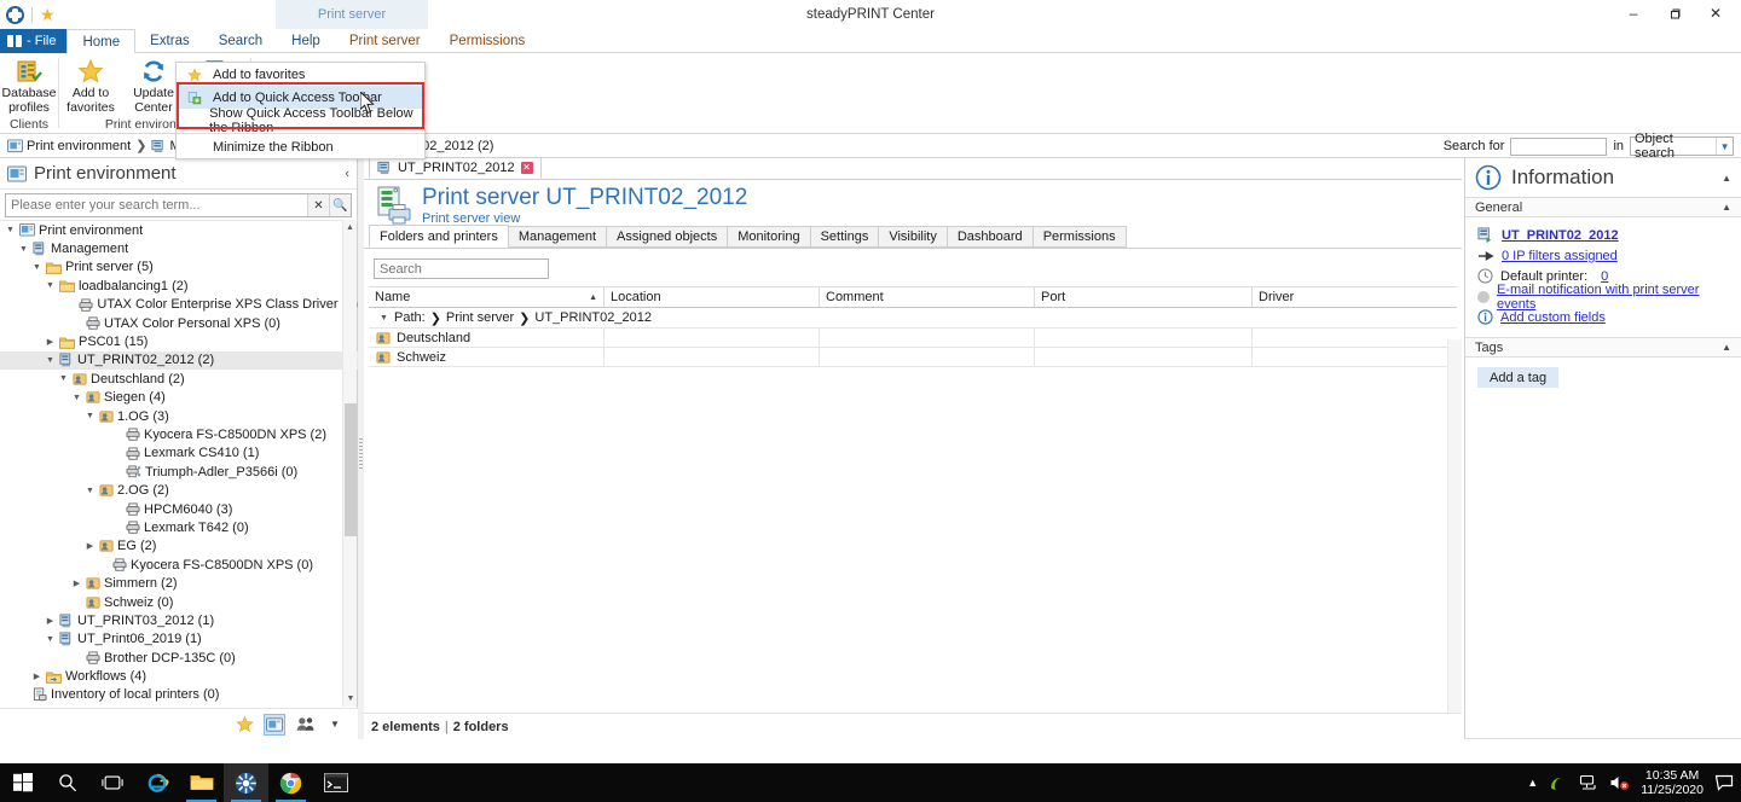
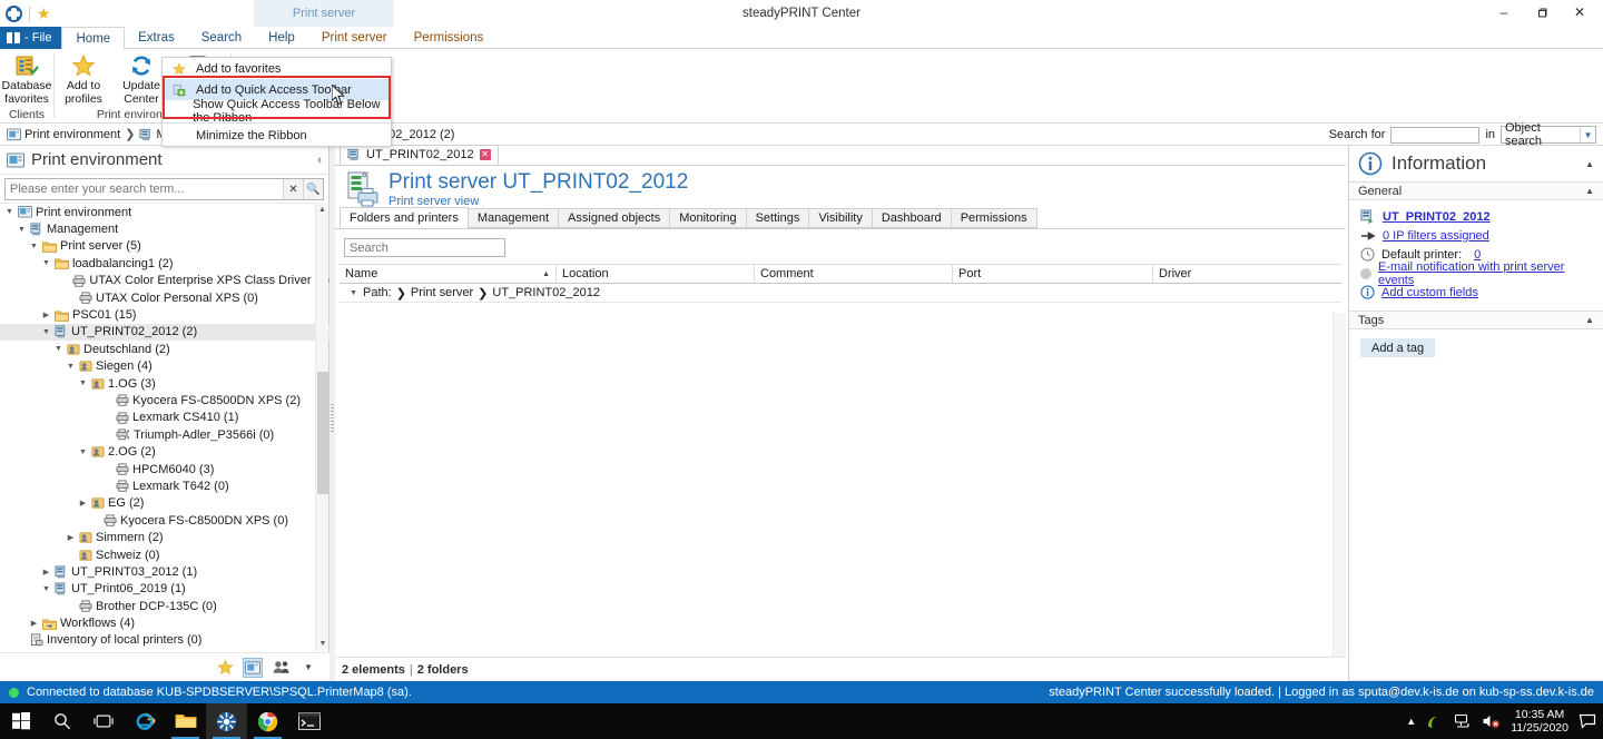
  Print server
  steadyPRINT Center
  ★
  –
  ✕
  - File
  Home
  Extras
  Search
  Help
  Print server
  Permissions
  Database
- profiles
+ favorites
  Clients
  Add to
- favorites
+ profiles
  Update
  Center
  Print environ
  Add to favorites
  Add to Quick Access Tooar
  Show Quick Access Toolbar Below the Ribbon
  Minimize the Ribbon
  Print environment
  ❯
  Search for
  in
  Object search
  ▼
  Print environment
  ‹
  Please enter your search term...
  ✕
  🔍
  Print environment
  Management
  Print server (5)
  loadbalancing1 (2)
  UTAX Color Enterprise XPS Class Driver
  UTAX Color Personal XPS (0)
  PSC01 (15)
  UT_PRINT02_2012 (2)
  Deutschland (2)
  Siegen (4)
  1.OG (3)
  Kyocera FS-C8500DN XPS (2)
  Lexmark CS410 (1)
  Triumph-Adler_P3566i (0)
  2.OG (2)
  HPCM6040 (3)
  Lexmark T642 (0)
  EG (2)
  Kyocera FS-C8500DN XPS (0)
  Simmern (2)
  Schweiz (0)
  UT_PRINT03_2012 (1)
  UT_Print06_2019 (1)
  Brother DCP-135C (0)
  Workflows (4)
  Inventory of local printers (0)
  ▼
  UT_PRINT02_2012
  ✕
  Print server UT_PRINT02_2012
  Print server view
  Folders and printers
  Management
  Assigned objects
  Monitoring
  Settings
  Visibility
  Dashboard
  Permissions
  Search
  Name
  Location
  Comment
  Port
  Driver
  Path:
  ❯
  Print server
  ❯
  UT_PRINT02_2012
- Deutschland
- Schweiz
  2 elements
  |
  2 folders
  Information
  ▲
  General
  ▲
  UT_PRINT02_2012
  0 IP filters assigned
  Default printer:
  0
  E-mail notification with print server events
  Add custom fields
  Tags
  ▲
  Add a tag
+ Connected to database KUB-SPDBSERVER\SPSQL.PrinterMap8 (sa).
+ steadyPRINT Center successfully loaded. | Logged in as sputa@dev.k-is.de on kub-sp-ss.dev.k-is.de
  ▲
  10:35 AM
  11/25/2020
